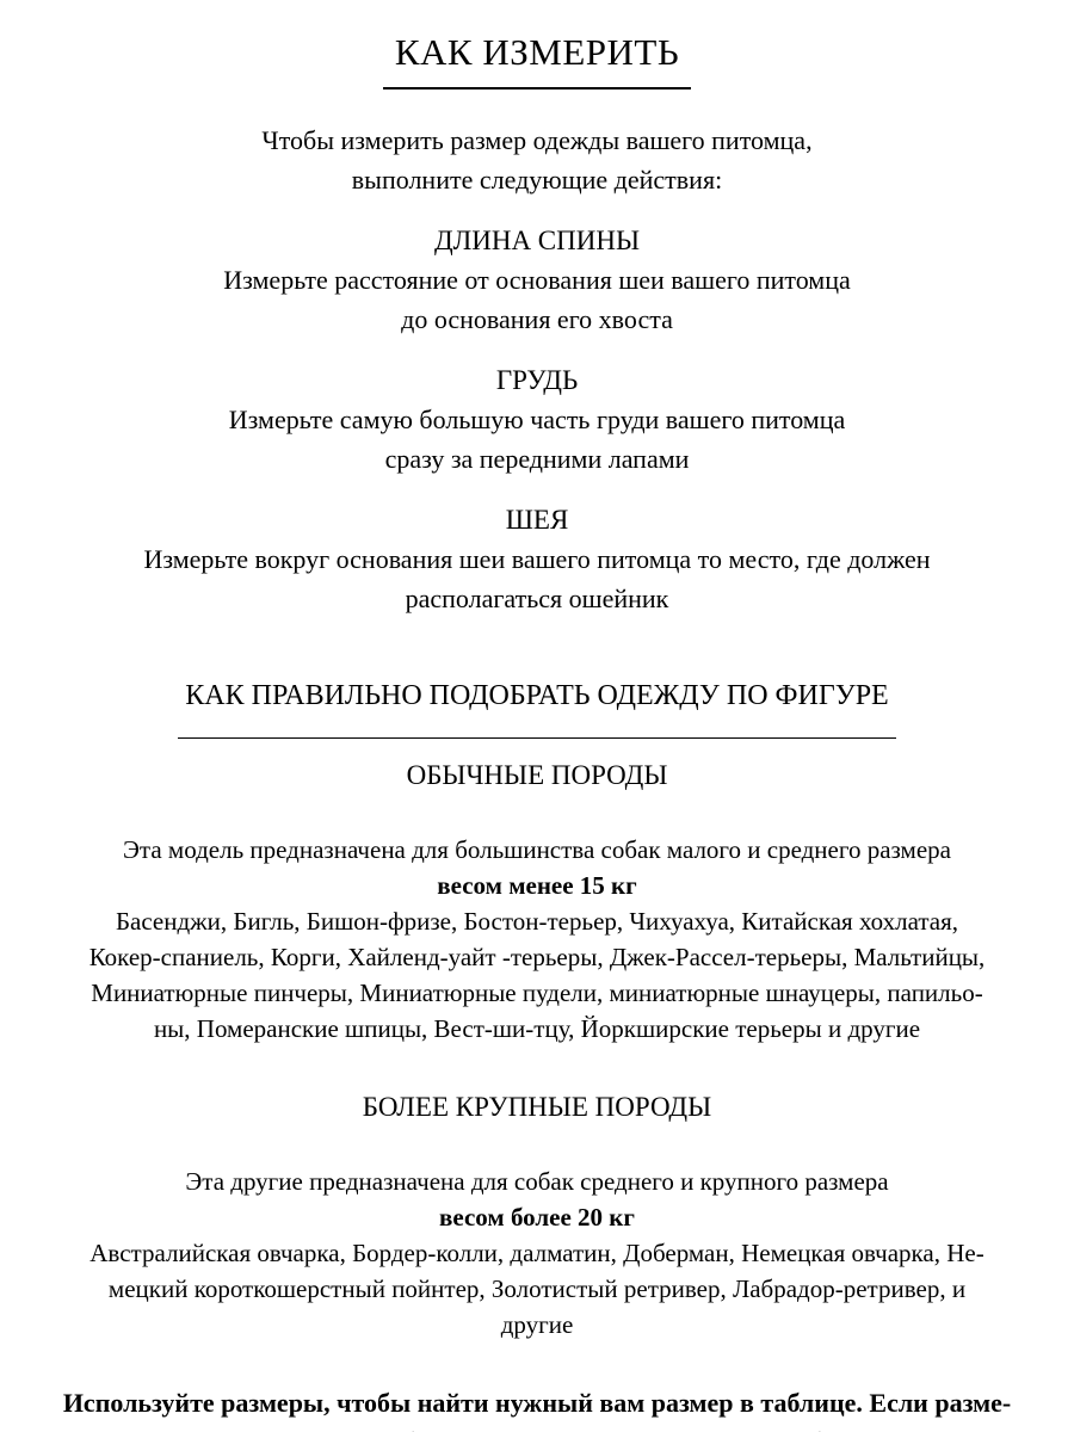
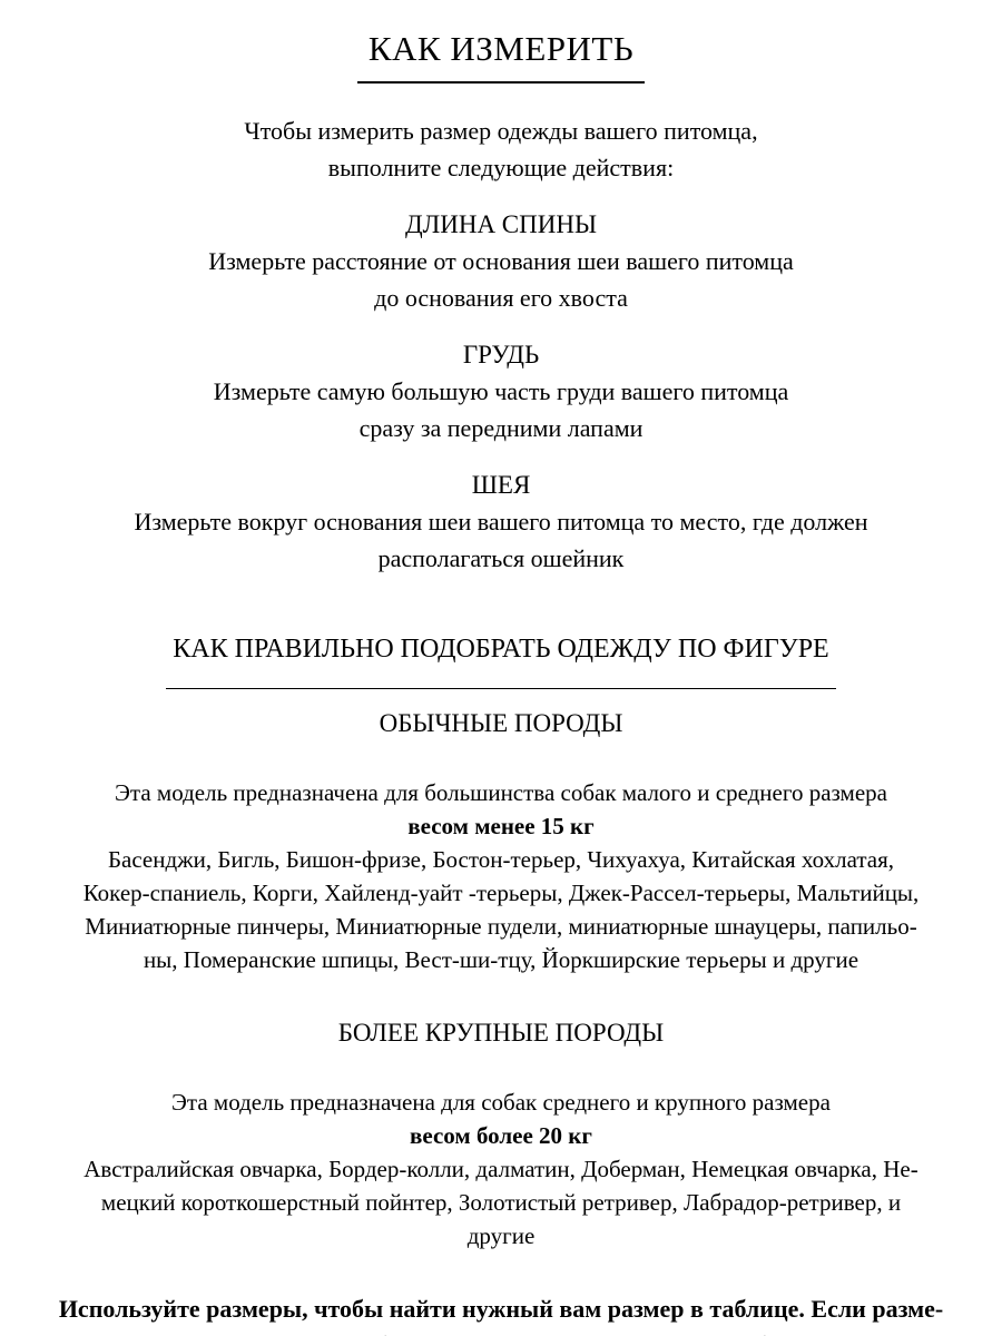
  КАК ИЗМЕРИТЬ
  Чтобы измерить размер одежды вашего питомца,
  выполните следующие действия:
  ДЛИНА СПИНЫ
  Измерьте расстояние от основания шеи вашего питомца
  до основания его хвоста
  ГРУДЬ
  Измерьте самую большую часть груди вашего питомца
  сразу за передними лапами
  ШЕЯ
  Измерьте вокруг основания шеи вашего питомца то место, где должен
  располагаться ошейник
  КАК ПРАВИЛЬНО ПОДОБРАТЬ ОДЕЖДУ ПО ФИГУРЕ
  ОБЫЧНЫЕ ПОРОДЫ
  Эта модель предназначена для большинства собак малого и среднего размера
  весом менее 15 кг
  Басенджи, Бигль, Бишон-фризе, Бостон-терьер, Чихуахуа, Китайская хохлатая,
  Кокер-спаниель, Корги, Хайленд-уайт -терьеры, Джек-Рассел-терьеры, Мальтийцы,
  Миниатюрные пинчеры, Миниатюрные пудели, миниатюрные шнауцеры, папильо-
  ны, Померанские шпицы, Вест-ши-тцу, Йоркширские терьеры и другие
  БОЛЕЕ КРУПНЫЕ ПОРОДЫ
- Эта другие предназначена для собак среднего и крупного размера
+ Эта модель предназначена для собак среднего и крупного размера
  весом более 20 кг
  Австралийская овчарка, Бордер-колли, далматин, Доберман, Немецкая овчарка, Не-
  мецкий короткошерстный пойнтер, Золотистый ретривер, Лабрадор-ретривер, и
  другие
  Используйте размеры, чтобы найти нужный вам размер в таблице. Если разме-
